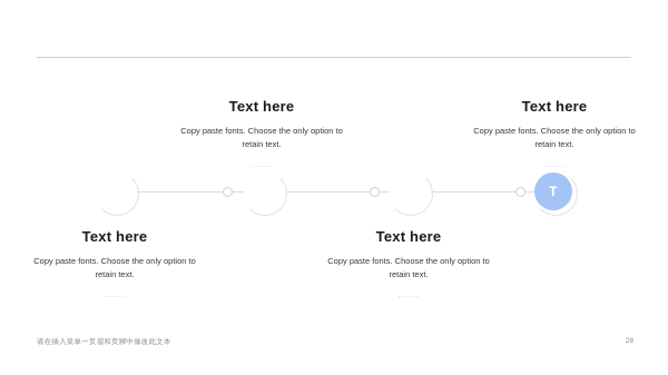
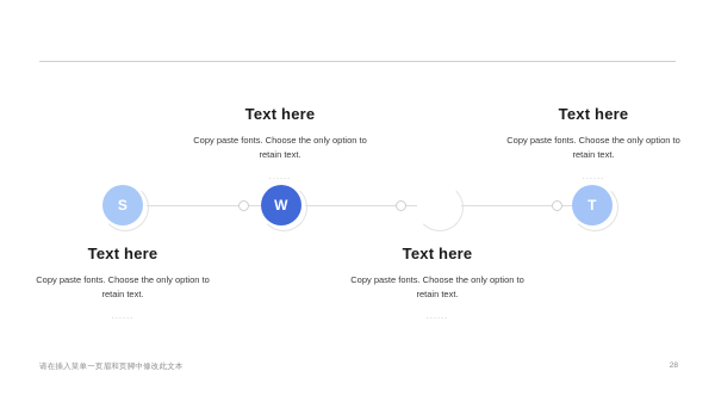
+ S
+ W
  T
  Text here
  Copy paste fonts. Choose the only option to retain text.
  ......
  Text here
  Copy paste fonts. Choose the only option to retain text.
  ......
  Text here
  Copy paste fonts. Choose the only option to retain text.
  ......
  Text here
  Copy paste fonts. Choose the only option to retain text.
  ......
  请在插入菜单一页眉和页脚中修改此文本
